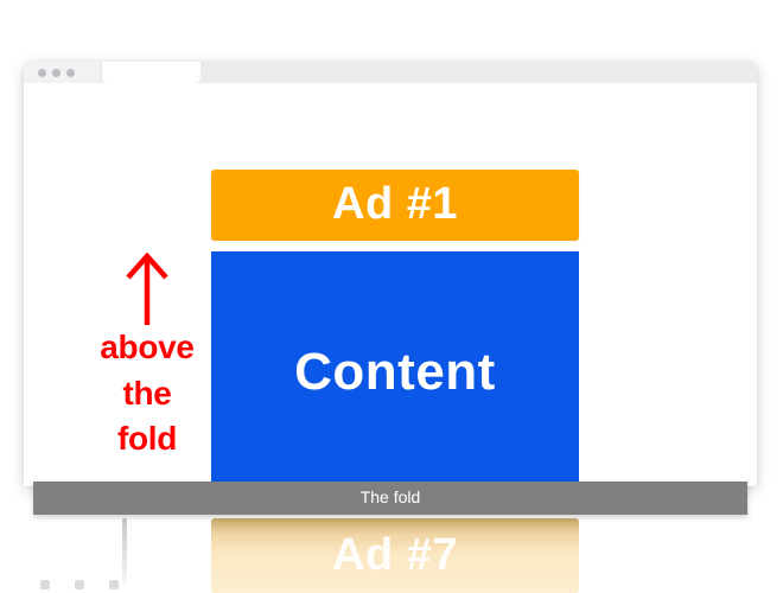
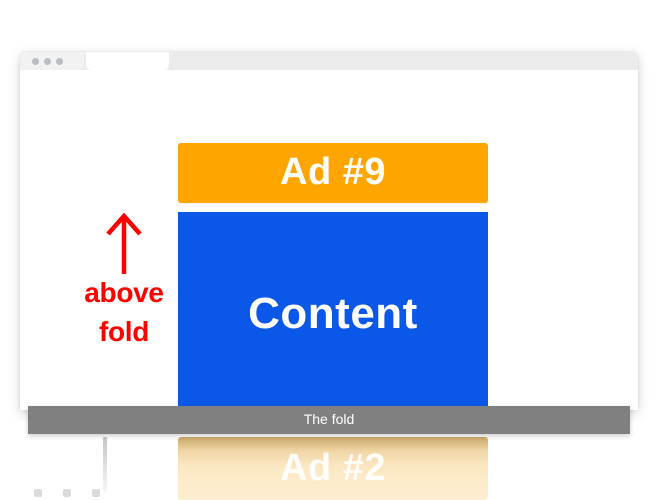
- Ad #7
+ Ad #2
- Ad #1
+ Ad #9
  Content
  above
- the
  fold
  The fold
